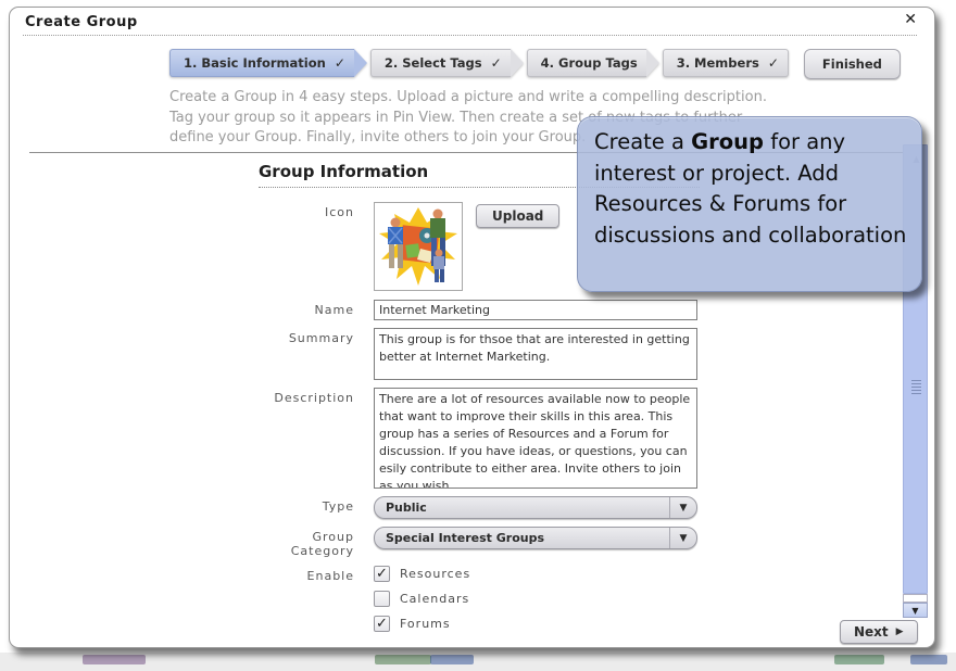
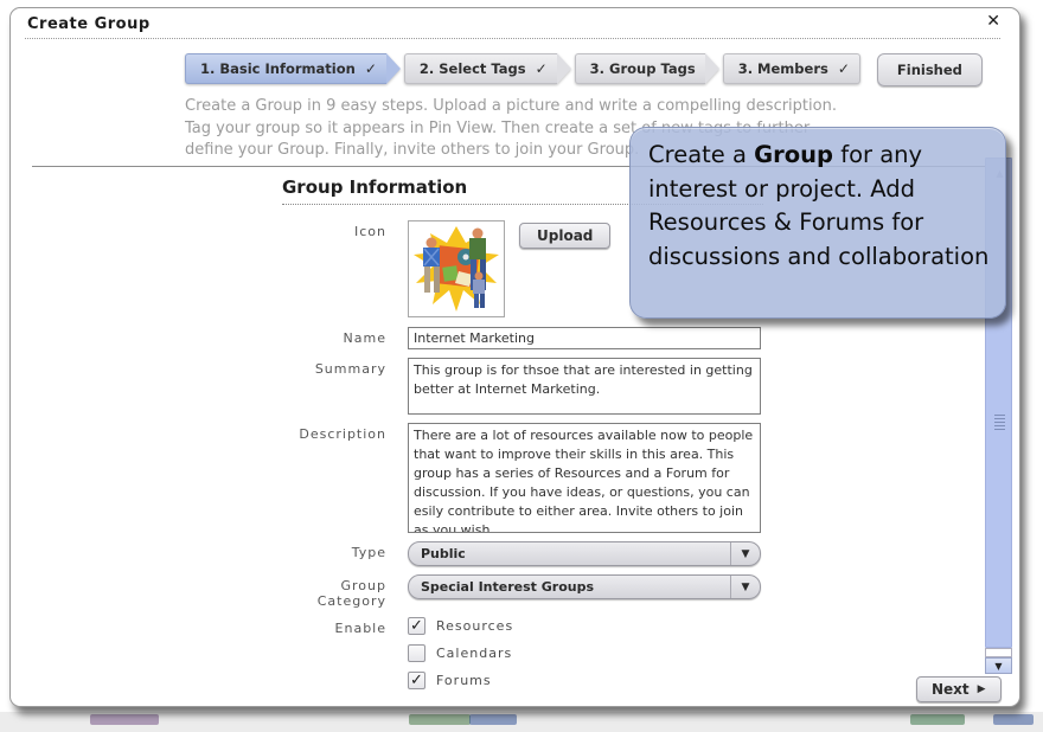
  Create Group
  ✕
  1. Basic Information
  ✓
  2. Select Tags
  ✓
- 4. Group Tags
+ 3. Group Tags
  3. Members
  ✓
  Finished
- Create a Group in 4 easy steps. Upload a picture and write a compelling description. Tag your group so it appears in Pin View. Then create a set of new tags to further define your Group. Finally, invite others to join your Group.
+ Create a Group in 9 easy steps. Upload a picture and write a compelling description. Tag your group so it appears in Pin View. Then create a set of new tags to further define your Group. Finally, invite others to join your Group.
  Group Information
  Icon
  Upload
  Name
  Internet Marketing
  Summary
  Description
  Type
  Public
  ▼
  Group Category
  Special Interest Groups
  ▼
  Enable
  ✓
  Resources
  Calendars
  ✓
  Forums
  ▼
  Create a Group for any interest or project. Add Resources & Forums for discussions and collaboration
  Next
  ▶
